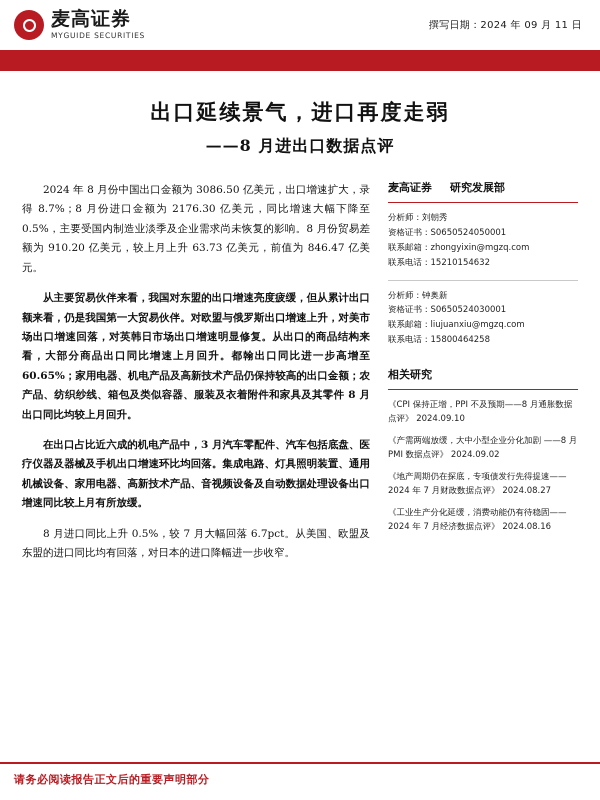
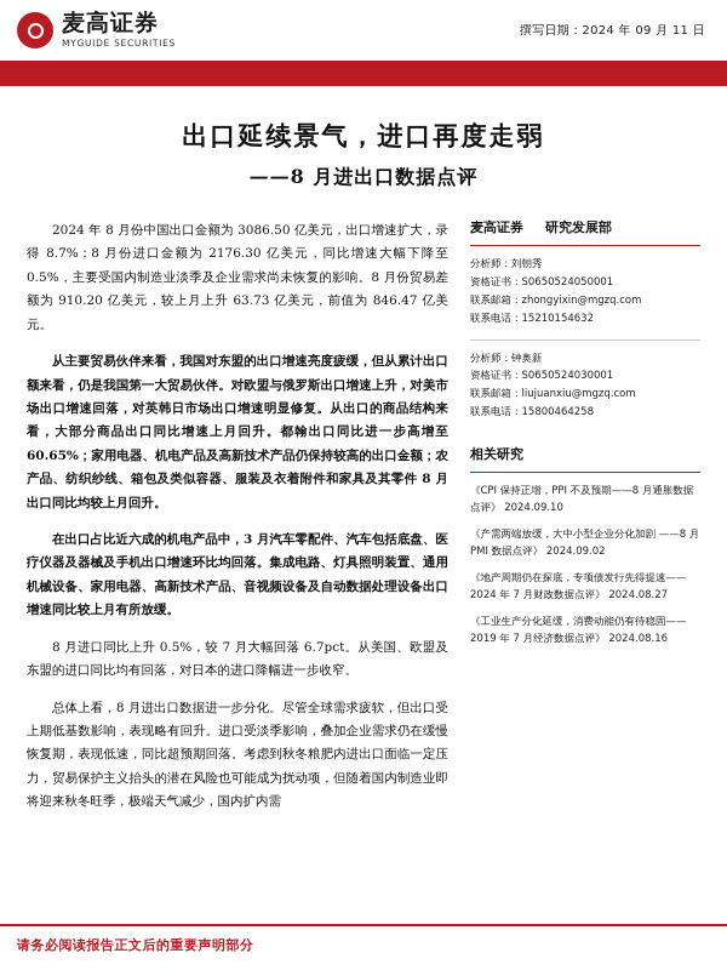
  麦高证券
  MYGUIDE SECURITIES
  撰写日期：2024 年 09 月 11 日
  出口延续景气，进口再度走弱
  ——8 月进出口数据点评
  2024 年 8 月份中国出口金额为 3086.50 亿美元，出口增速扩大，录得 8.7%；8 月份进口金额为 2176.30 亿美元，同比增速大幅下降至 0.5%，主要受国内制造业淡季及企业需求尚未恢复的影响。8 月份贸易差额为 910.20 亿美元，较上月上升 63.73 亿美元，前值为 846.47 亿美元。
  从主要贸易伙伴来看，我国对东盟的出口增速亮度疲缓，但从累计出口额来看，仍是我国第一大贸易伙伴。对欧盟与俄罗斯出口增速上升，对美市场出口增速回落，对英韩日市场出口增速明显修复。从出口的商品结构来看，大部分商品出口同比增速上月回升。都翰出口同比进一步高增至 60.65%；家用电器、机电产品及高新技术产品仍保持较高的出口金额；农产品、纺织纱线、箱包及类似容器、服装及衣着附件和家具及其零件 8 月出口同比均较上月回升。
  在出口占比近六成的机电产品中，3 月汽车零配件、汽车包括底盘、医疗仪器及器械及手机出口增速环比均回落。集成电路、灯具照明装置、通用机械设备、家用电器、高新技术产品、音视频设备及自动数据处理设备出口增速同比较上月有所放缓。
  8 月进口同比上升 0.5%，较 7 月大幅回落 6.7pct。从美国、欧盟及东盟的进口同比均有回落，对日本的进口降幅进一步收窄。
+ 总体上看，8 月进出口数据进一步分化。尽管全球需求疲软，但出口受上期低基数影响，表现略有回升。进口受淡季影响，叠加企业需求仍在缓慢恢复期，表现低速，同比超预期回落。考虑到秋冬粮肥内进出口面临一定压力，贸易保护主义抬头的潜在风险也可能成为扰动项，但随着国内制造业即将迎来秋冬旺季，极端天气减少，国内扩内需
  麦高证券
  研究发展部
  分析师：刘朝秀
  资格证书：S0650524050001
  联系邮箱：zhongyixin@mgzq.com
  联系电话：15210154632
  分析师：钟奥新
  资格证书：S0650524030001
  联系邮箱：liujuanxiu@mgzq.com
  联系电话：15800464258
  相关研究
  《CPI 保持正增，PPI 不及预期——8 月通胀数据点评》 2024.09.10
  《产需两端放缓，大中小型企业分化加剧 ——8 月 PMI 数据点评》 2024.09.02
  《地产周期仍在探底，专项债发行先得提速——2024 年 7 月财政数据点评》 2024.08.27
- 《工业生产分化延缓，消费动能仍有待稳固——2024 年 7 月经济数据点评》 2024.08.16
+ 《工业生产分化延缓，消费动能仍有待稳固——2019 年 7 月经济数据点评》 2024.08.16
  请务必阅读报告正文后的重要声明部分
